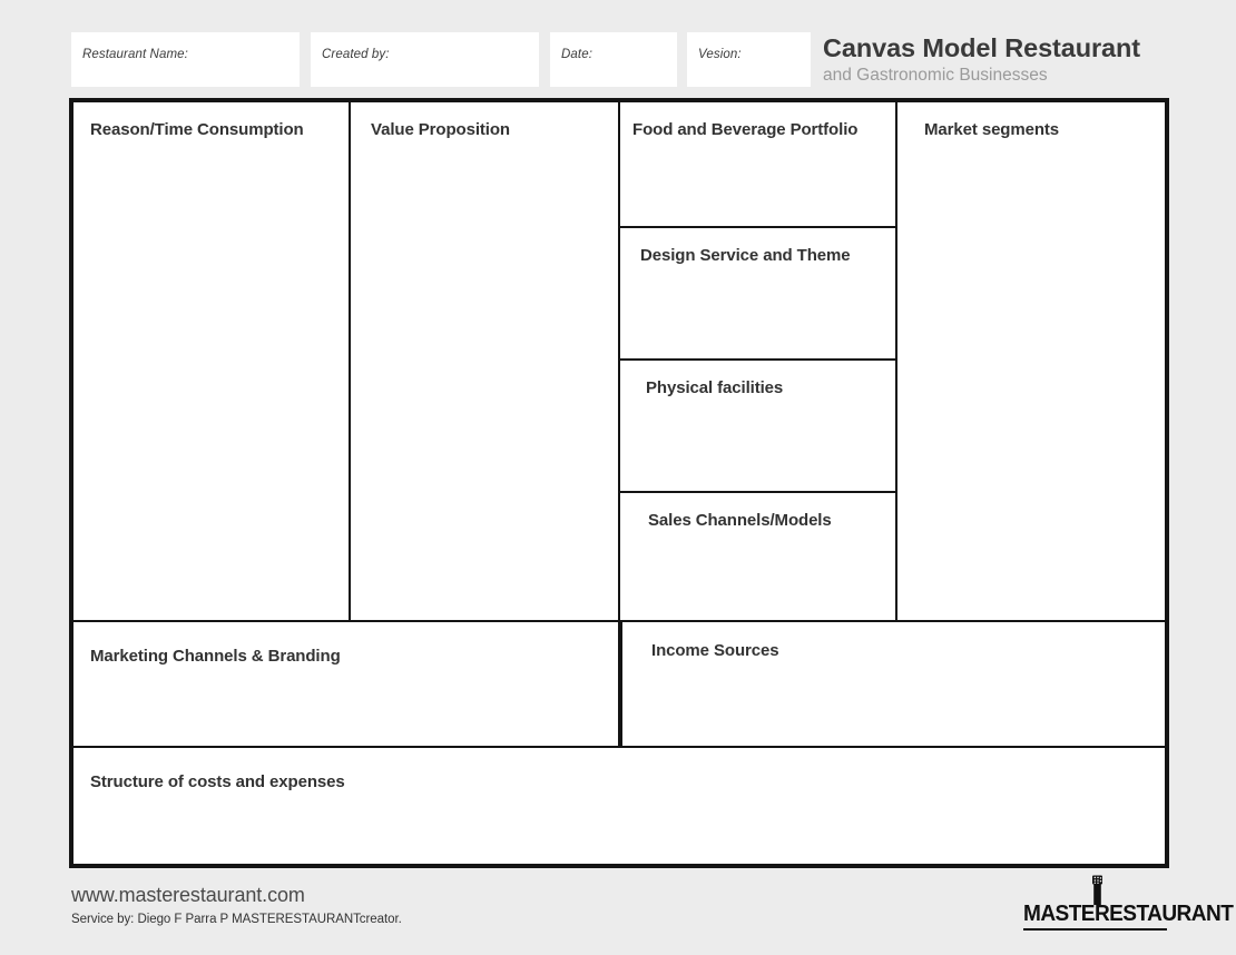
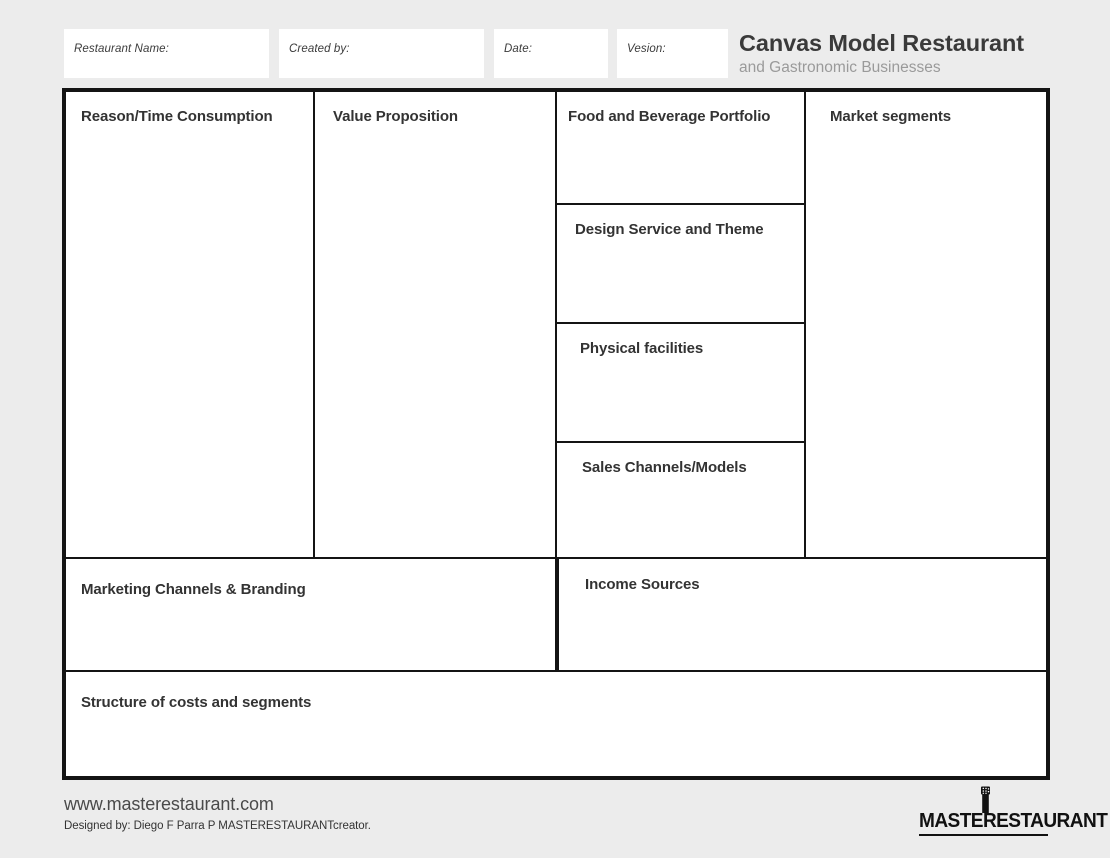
  Restaurant Name:
  Created by:
  Date:
  Vesion:
  Canvas Model Restaurant
  and Gastronomic Businesses
  Reason/Time Consumption
  Value Proposition
  Food and Beverage Portfolio
  Design Service and Theme
  Physical facilities
  Sales Channels/Models
  Market segments
  Marketing Channels & Branding
  Income Sources
- Structure of costs and expenses
+ Structure of costs and segments
  www.masterestaurant.com
- Service by: Diego F Parra P MASTERESTAURANTcreator.
+ Designed by: Diego F Parra P MASTERESTAURANTcreator.
  MASTERESTAURANT
